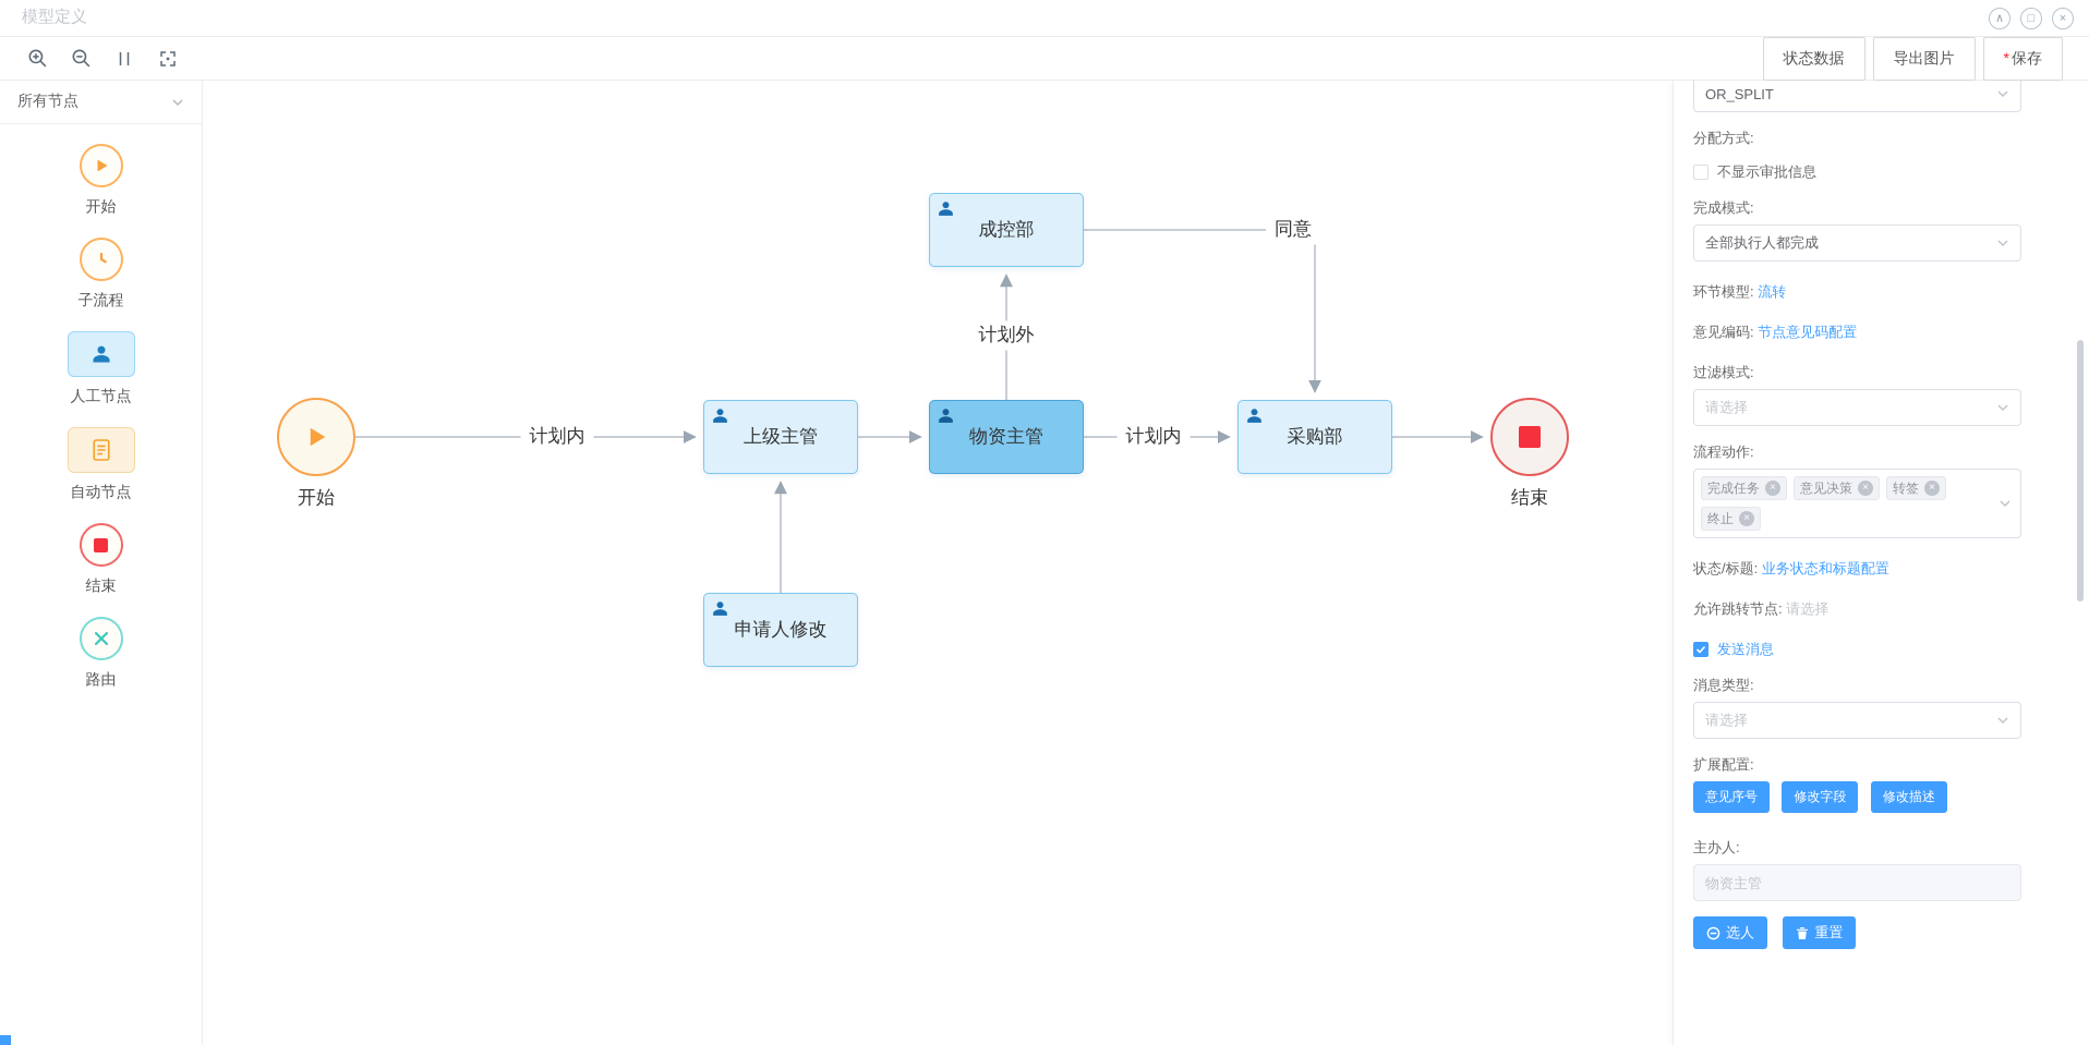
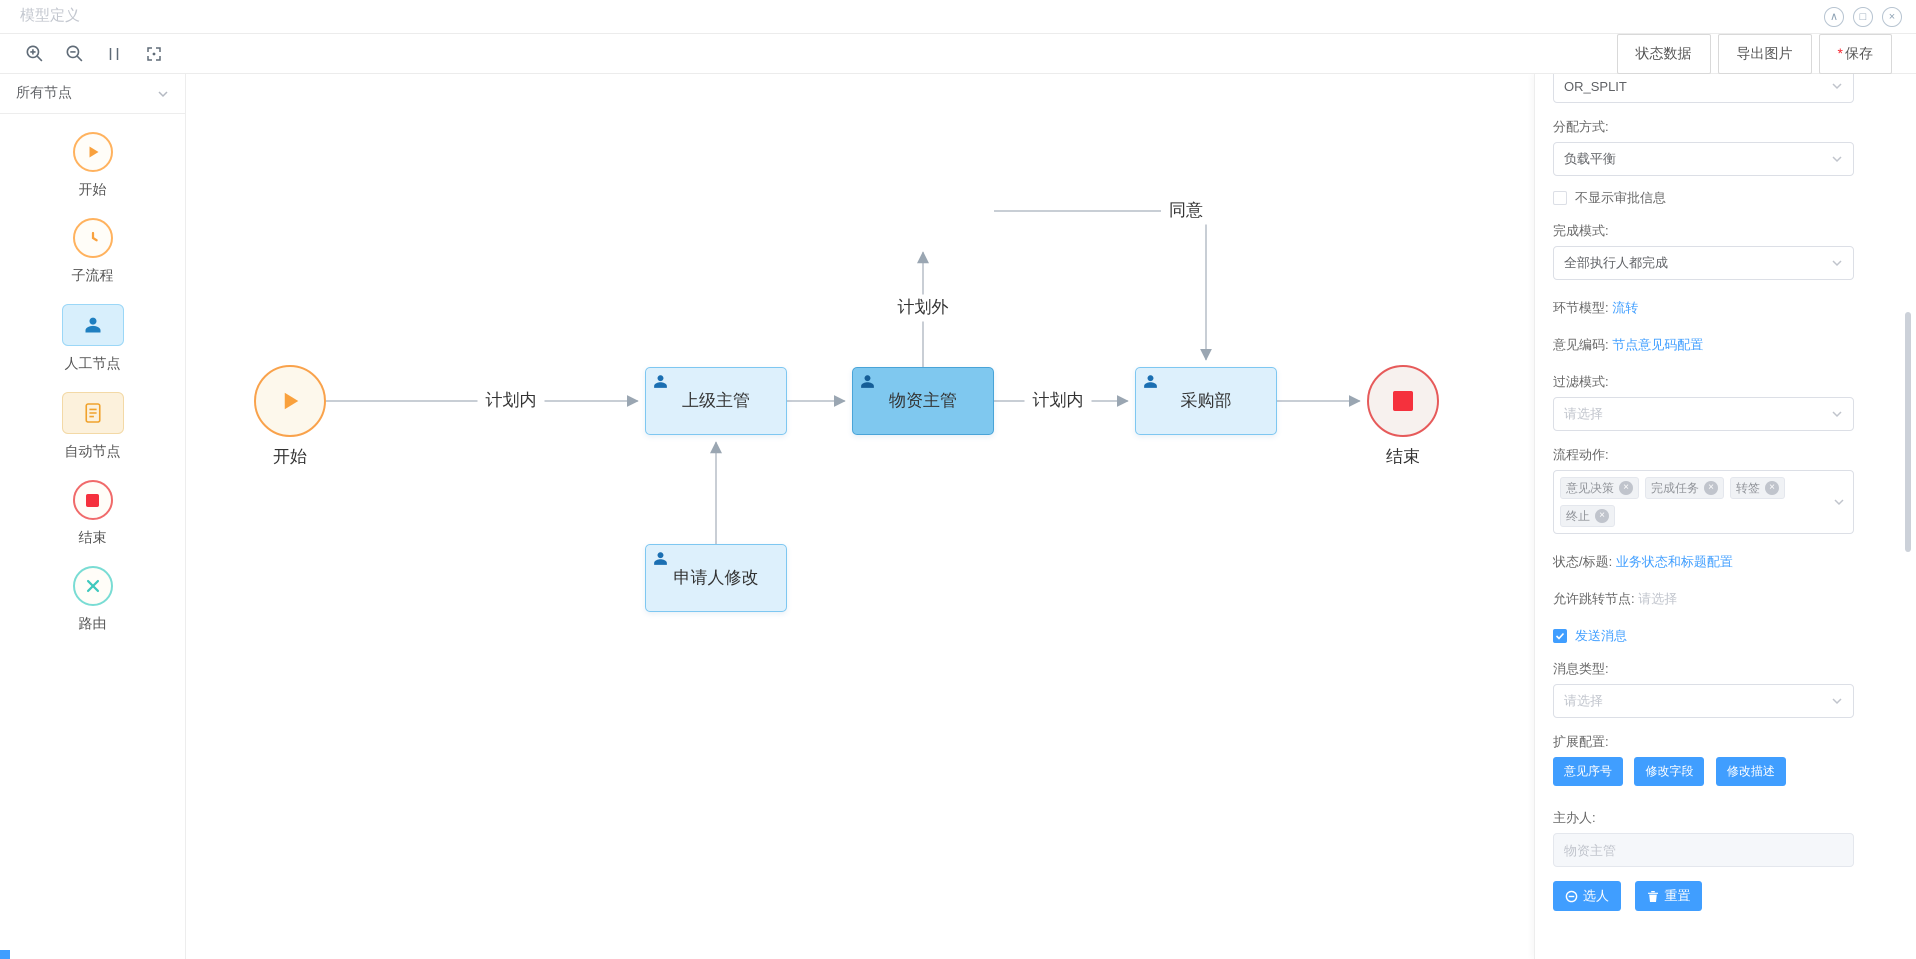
  模型定义
  ∧
  □
  ×
  状态数据
  导出图片
  * 保存
  所有节点
  开始
  子流程
  人工节点
  自动节点
  结束
  路由
  开始
  上级主管
  物资主管
- 成控部
  采购部
  申请人修改
  结束
  计划内
  计划内
  计划外
  同意
  OR_SPLIT
  分配方式:
+ 负载平衡
  不显示审批信息
  完成模式:
  全部执行人都完成
  环节模型: 流转
  意见编码: 节点意见码配置
  过滤模式:
  请选择
  流程动作:
- 完成任务
+ 意见决策
  ×
- 意见决策
+ 完成任务
  ×
  转签
  ×
  终止
  ×
  状态/标题: 业务状态和标题配置
  允许跳转节点: 请选择
  发送消息
  消息类型:
  请选择
  扩展配置:
  意见序号 修改字段 修改描述
  主办人:
  物资主管
  选人
  重置
